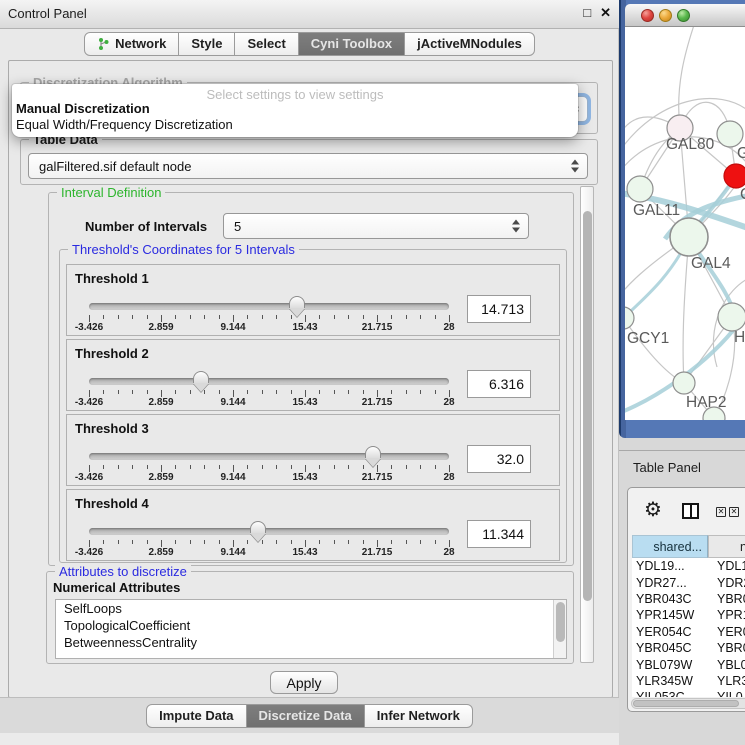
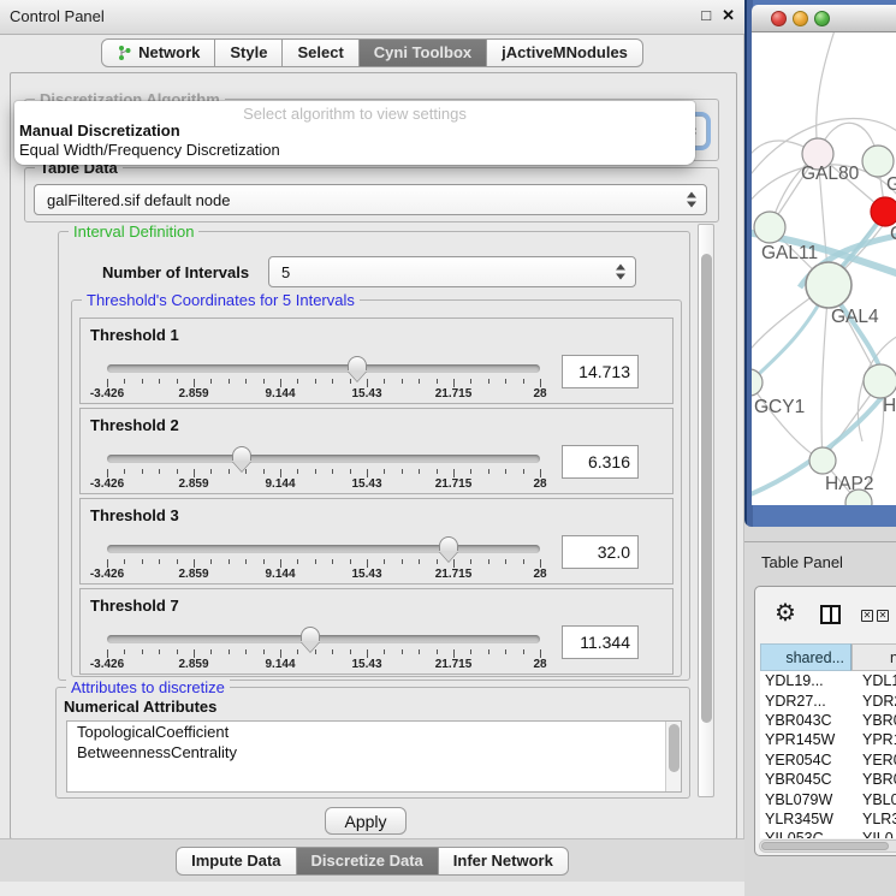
  Control Panel
  □
  ✕
  Network
  Style
  Select
  Cyni Toolbox
  jActiveMNodules
  Discretization Algorithm
- Select settings to view settings
+ Select algorithm to view settings
  Manual Discretization
  Equal Width/Frequency Discretization
  Table Data
  galFiltered.sif default node
  Interval Definition
  Number of Intervals
  5
  Threshold's Coordinates for 5 Intervals
  Threshold 1
  -3.426
  2.859
  9.144
  15.43
  21.715
  28
  14.713
  Threshold 2
  -3.426
  2.859
  9.144
  15.43
  21.715
  28
  6.316
  Threshold 3
  -3.426
  2.859
  9.144
  15.43
  21.715
  28
  32.0
- Threshold 4
+ Threshold 7
  -3.426
  2.859
  9.144
  15.43
  21.715
  28
  11.344
  Attributes to discretize
  Numerical Attributes
- SelfLoops
  TopologicalCoefficient
  BetweennessCentrality
  Apply
  Impute Data
  Discretize Data
  Infer Network
  GAL80
  GAL11
  GAL4
  GCY1
  H
  HAP2
  Table Panel
  ⚙
  shared...
  n
  YDL19...
  YDL
  YDR27...
  YDR
  YBR043C
  YBR
  YPR145W
  YPR
  YER054C
  YER
  YBR045C
  YBR
  YBL079W
  YBL0
  YLR345W
  YLR
